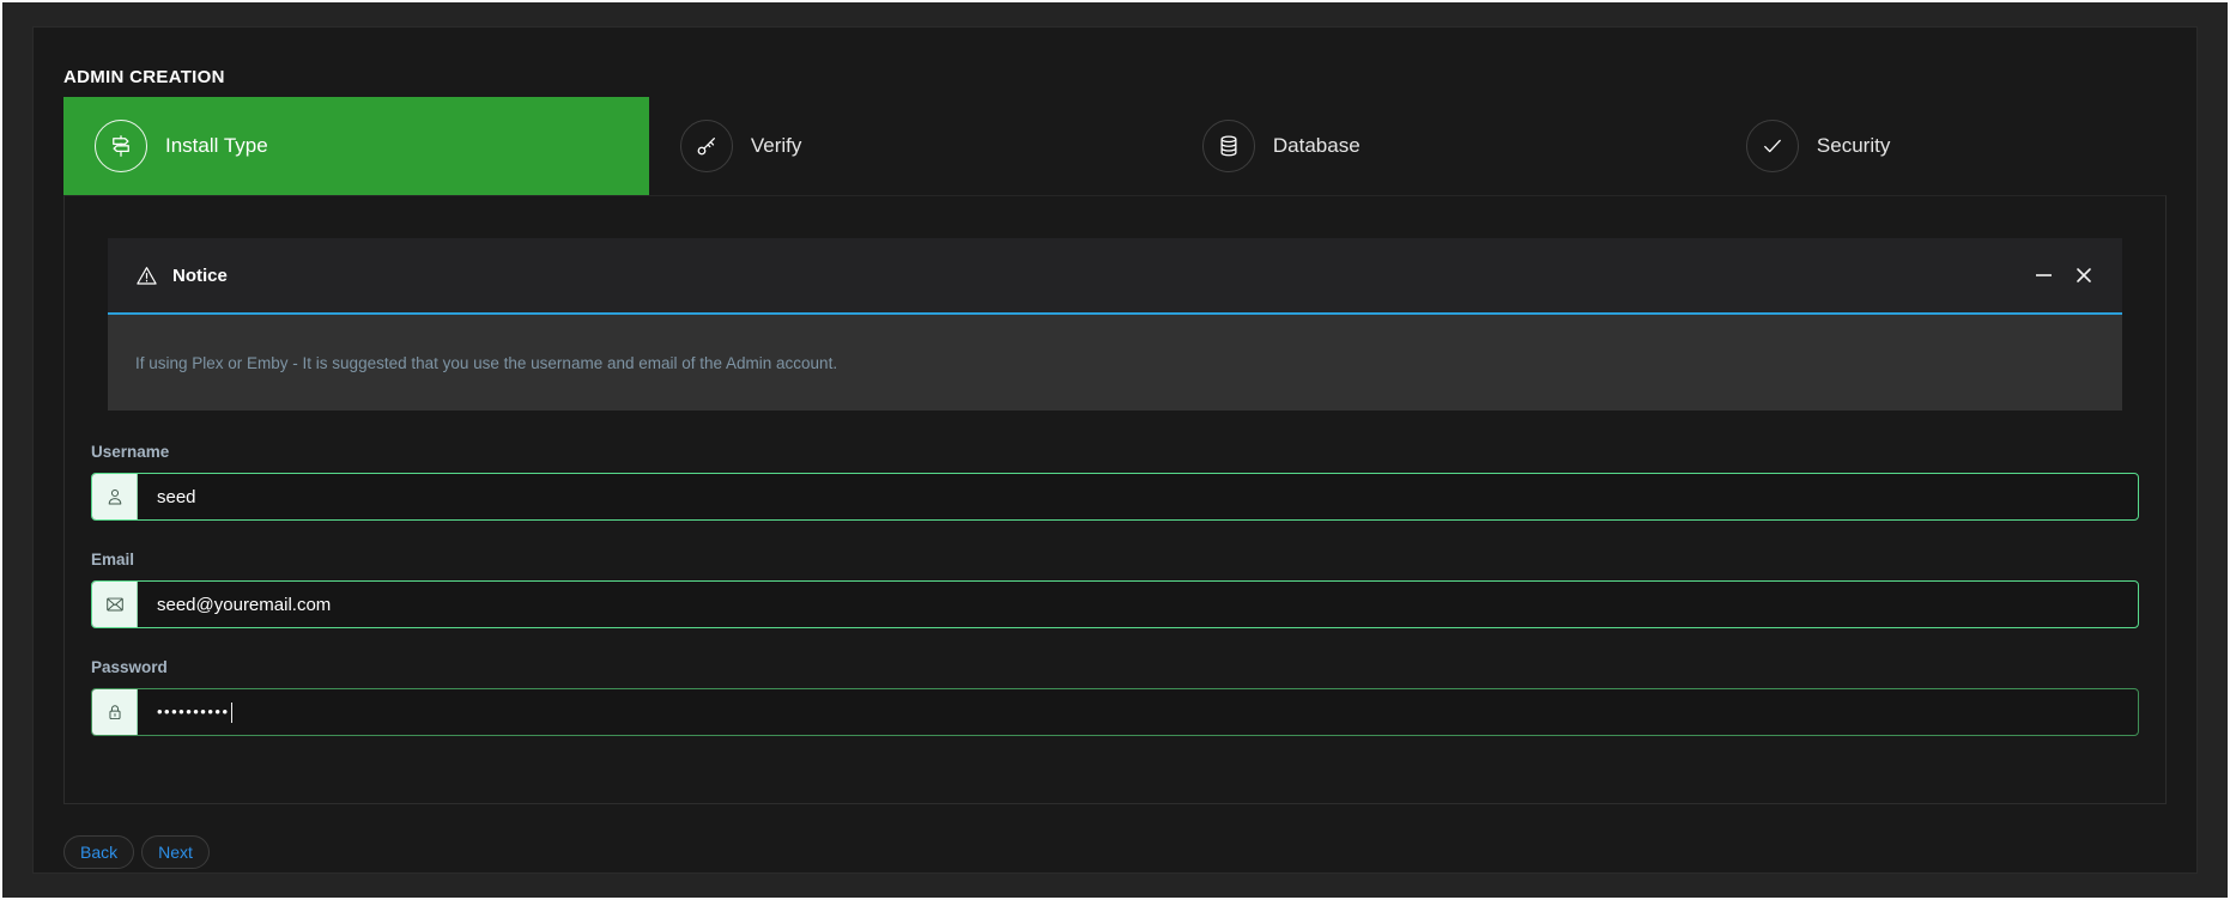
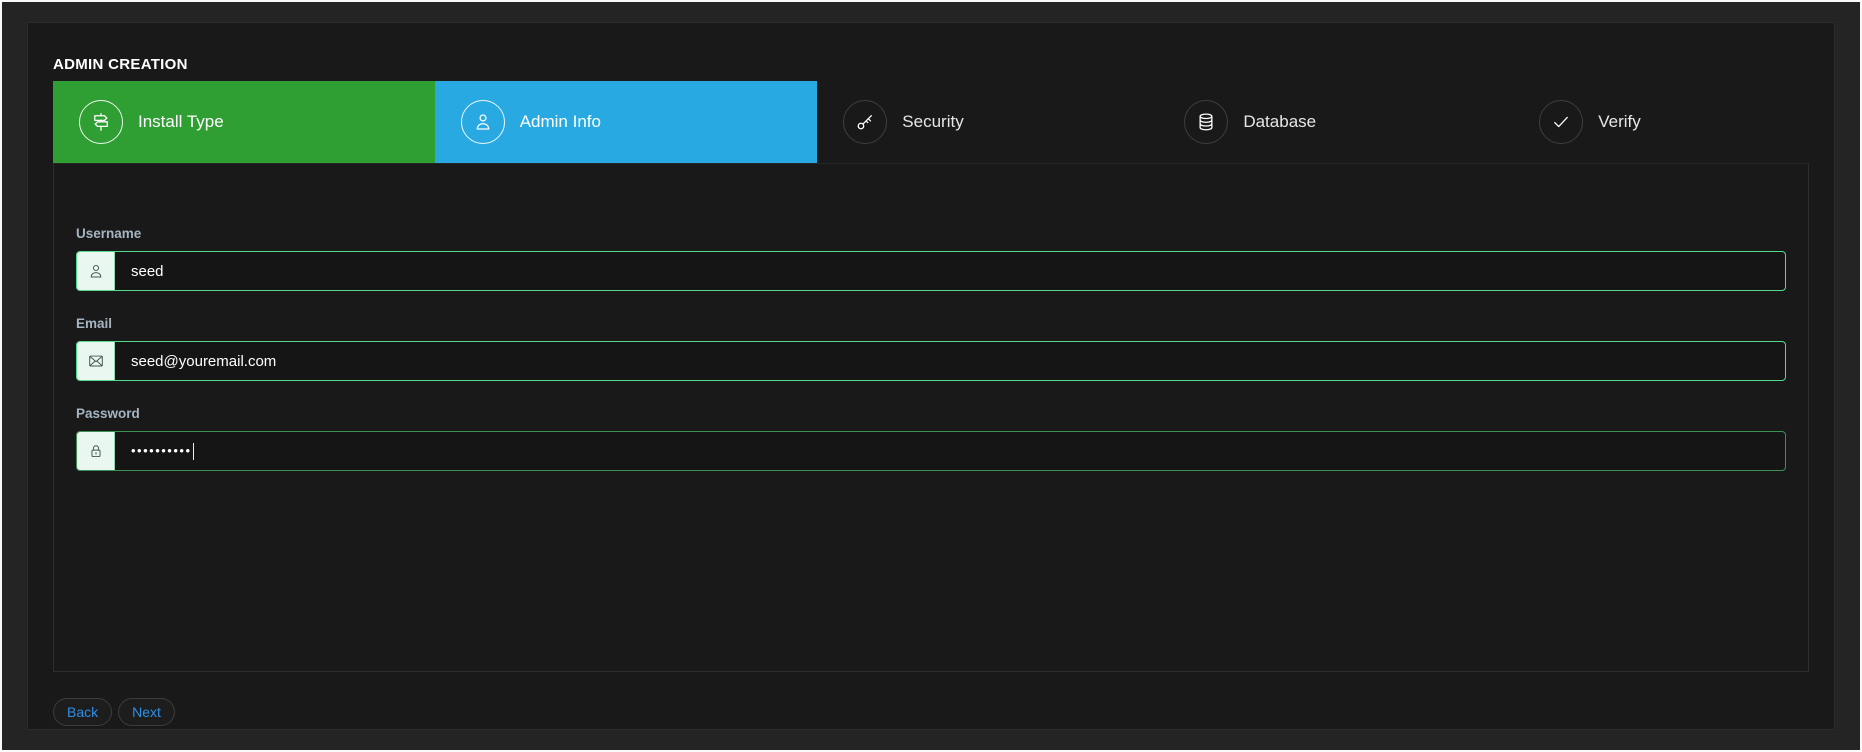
  ADMIN CREATION
  Install Type
+ Admin Info
- Verify
+ Security
  Database
- Security
+ Verify
- Notice
- If using Plex or Emby - It is suggested that you use the username and email of the Admin account.
  Username
  seed
  Email
  seed@youremail.com
  Password
  ••••••••••
  Back
  Next
